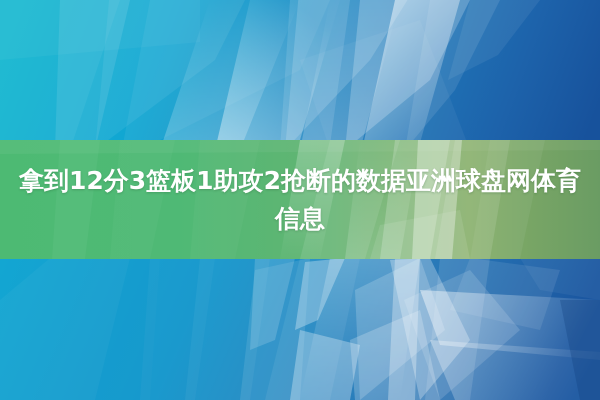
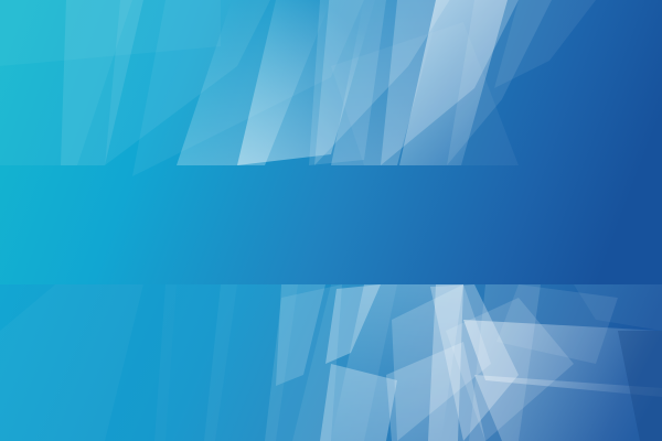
- 拿到12分3篮板1助攻2抢断的数据亚洲球盘网体育信息
